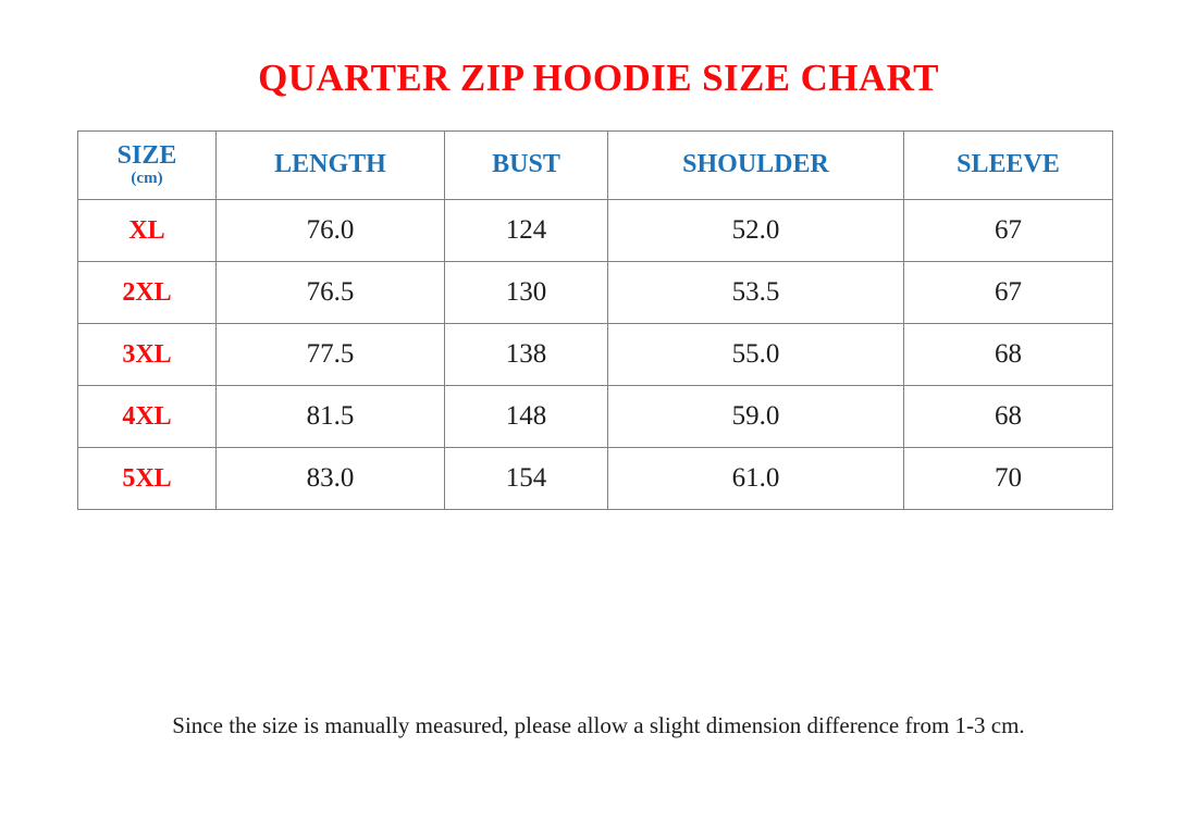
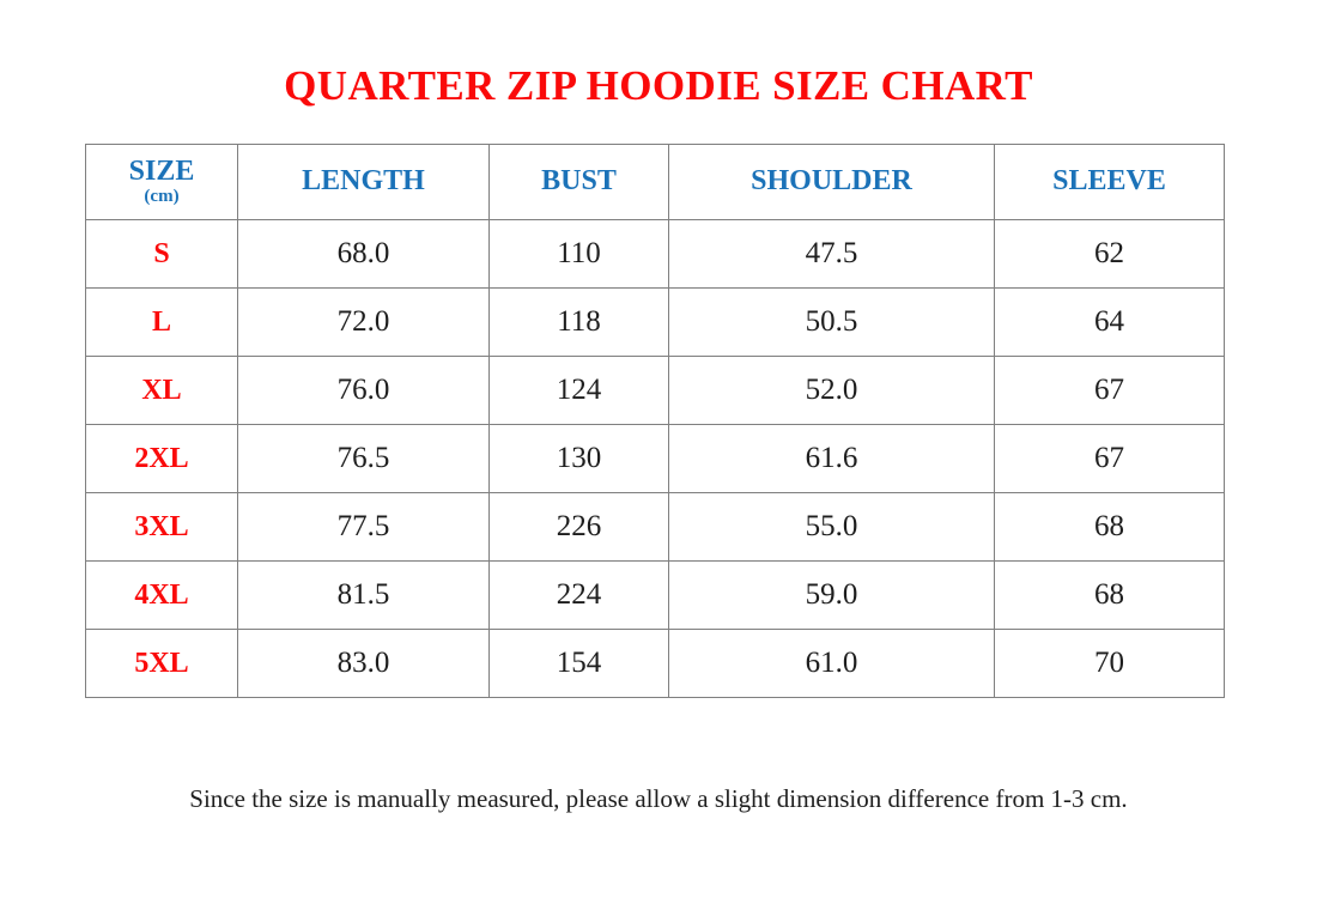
  QUARTER ZIP HOODIE SIZE CHART
  SIZE (cm)	LENGTH	BUST	SHOULDER	SLEEVE
+ S	68.0	110	47.5	62
+ L	72.0	118	50.5	64
  XL	76.0	124	52.0	67
- 2XL	76.5	130	53.5	67
+ 2XL	76.5	130	61.6	67
- 3XL	77.5	138	55.0	68
+ 3XL	77.5	226	55.0	68
- 4XL	81.5	148	59.0	68
+ 4XL	81.5	224	59.0	68
  5XL	83.0	154	61.0	70
  Since the size is manually measured, please allow a slight dimension difference from 1-3 cm.
